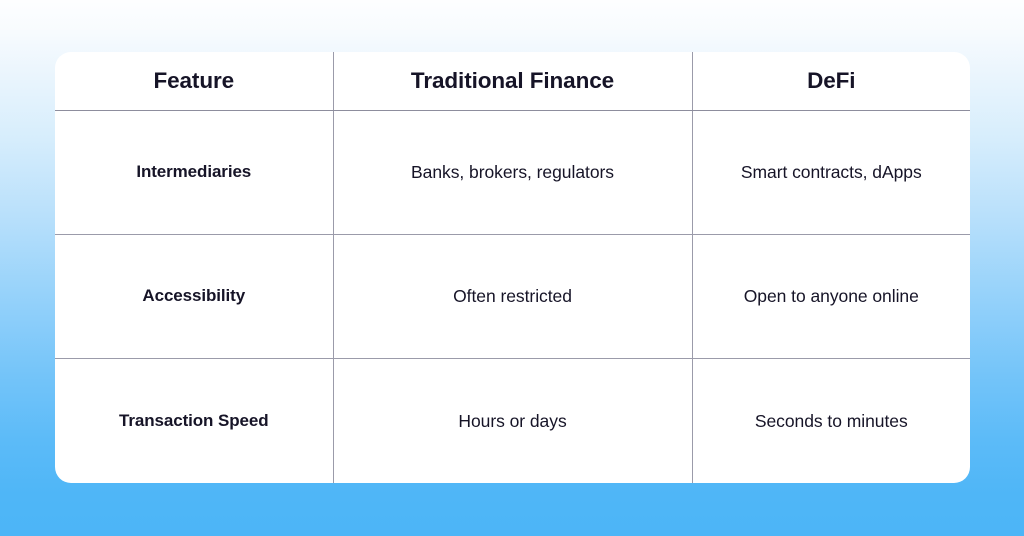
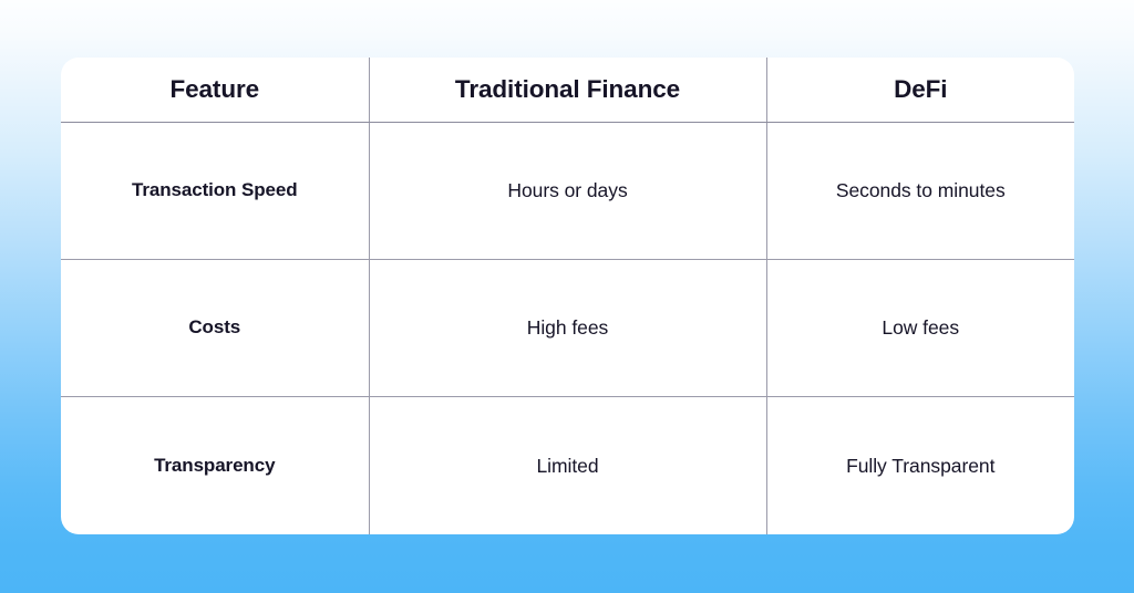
  Feature	Traditional Finance	DeFi
- Intermediaries	Banks, brokers, regulators	Smart contracts, dApps
- Accessibility	Often restricted	Open to anyone online
  Transaction Speed	Hours or days	Seconds to minutes
+ Costs	High fees	Low fees
+ Transparency	Limited	Fully Transparent
